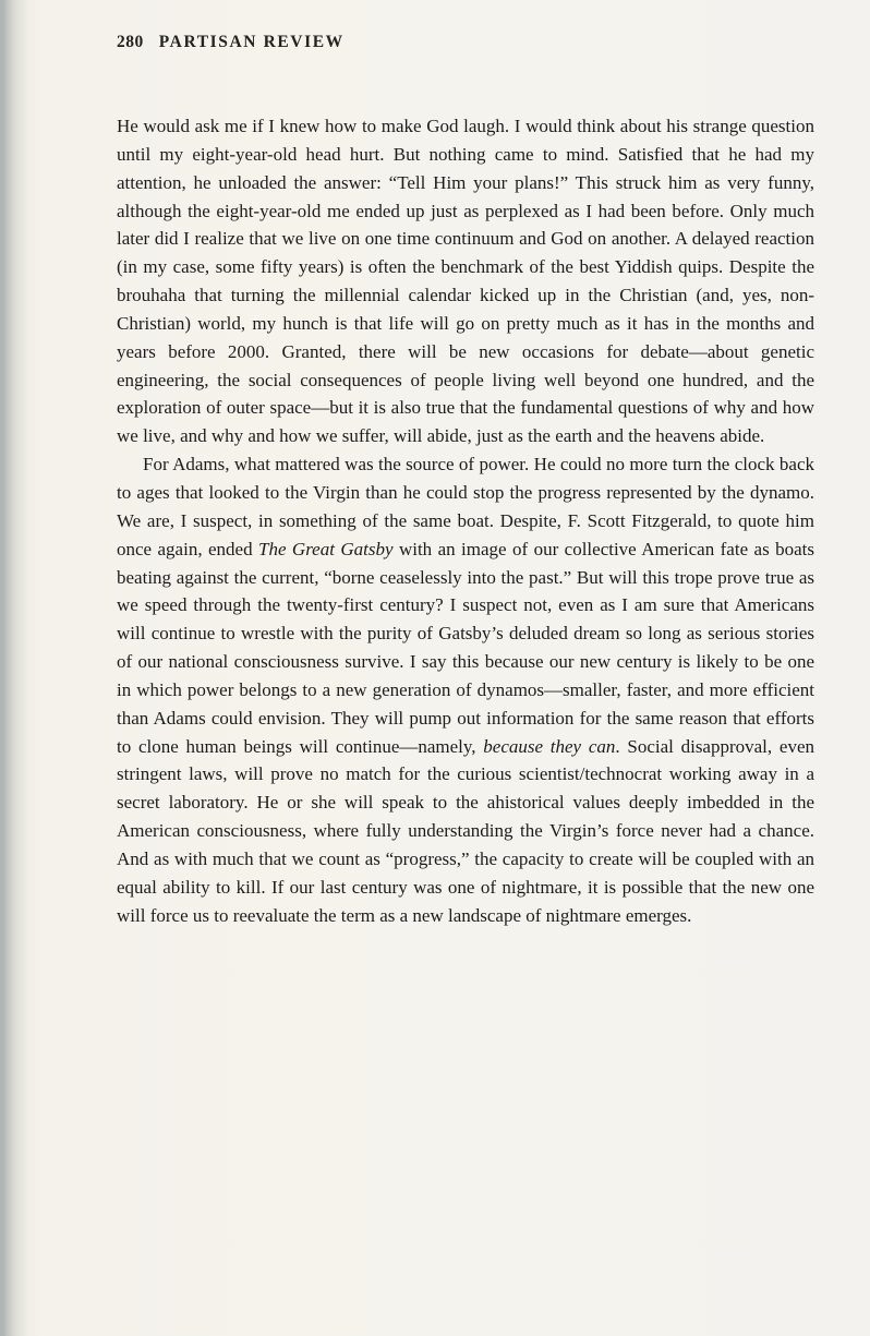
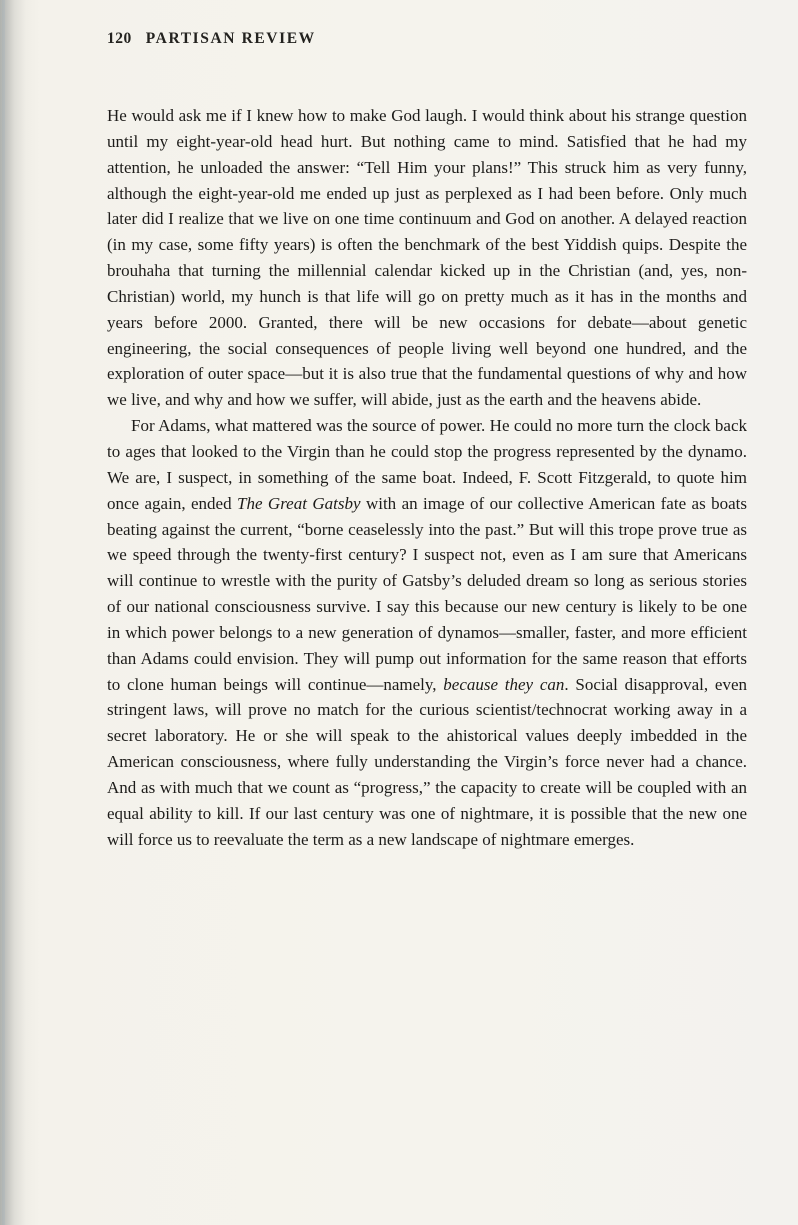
- 280 PARTISAN REVIEW
+ 120 PARTISAN REVIEW
  He would ask me if I knew how to make God laugh. I would think about his strange question until my eight-year-old head hurt. But nothing came to mind. Satisfied that he had my attention, he unloaded the answer: “Tell Him your plans!” This struck him as very funny, although the eight-year-old me ended up just as perplexed as I had been before. Only much later did I realize that we live on one time continuum and God on another. A delayed reaction (in my case, some fifty years) is often the benchmark of the best Yiddish quips. Despite the brouhaha that turning the millennial calendar kicked up in the Christian (and, yes, non-Christian) world, my hunch is that life will go on pretty much as it has in the months and years before 2000. Granted, there will be new occasions for debate—about genetic engineering, the social consequences of people living well beyond one hundred, and the exploration of outer space—but it is also true that the fundamental questions of why and how we live, and why and how we suffer, will abide, just as the earth and the heavens abide.
- For Adams, what mattered was the source of power. He could no more turn the clock back to ages that looked to the Virgin than he could stop the progress represented by the dynamo. We are, I suspect, in something of the same boat. Despite, F. Scott Fitzgerald, to quote him once again, ended The Great Gatsby with an image of our collective American fate as boats beating against the current, “borne ceaselessly into the past.” But will this trope prove true as we speed through the twenty-first century? I suspect not, even as I am sure that Americans will continue to wrestle with the purity of Gatsby’s deluded dream so long as serious stories of our national consciousness survive. I say this because our new century is likely to be one in which power belongs to a new generation of dynamos—smaller, faster, and more efficient than Adams could envision. They will pump out information for the same reason that efforts to clone human beings will continue—namely, because they can. Social disapproval, even stringent laws, will prove no match for the curious scientist/technocrat working away in a secret laboratory. He or she will speak to the ahistorical values deeply imbedded in the American consciousness, where fully understanding the Virgin’s force never had a chance. And as with much that we count as “progress,” the capacity to create will be coupled with an equal ability to kill. If our last century was one of nightmare, it is possible that the new one will force us to reevaluate the term as a new landscape of nightmare emerges.
+ For Adams, what mattered was the source of power. He could no more turn the clock back to ages that looked to the Virgin than he could stop the progress represented by the dynamo. We are, I suspect, in something of the same boat. Indeed, F. Scott Fitzgerald, to quote him once again, ended The Great Gatsby with an image of our collective American fate as boats beating against the current, “borne ceaselessly into the past.” But will this trope prove true as we speed through the twenty-first century? I suspect not, even as I am sure that Americans will continue to wrestle with the purity of Gatsby’s deluded dream so long as serious stories of our national consciousness survive. I say this because our new century is likely to be one in which power belongs to a new generation of dynamos—smaller, faster, and more efficient than Adams could envision. They will pump out information for the same reason that efforts to clone human beings will continue—namely, because they can. Social disapproval, even stringent laws, will prove no match for the curious scientist/technocrat working away in a secret laboratory. He or she will speak to the ahistorical values deeply imbedded in the American consciousness, where fully understanding the Virgin’s force never had a chance. And as with much that we count as “progress,” the capacity to create will be coupled with an equal ability to kill. If our last century was one of nightmare, it is possible that the new one will force us to reevaluate the term as a new landscape of nightmare emerges.
